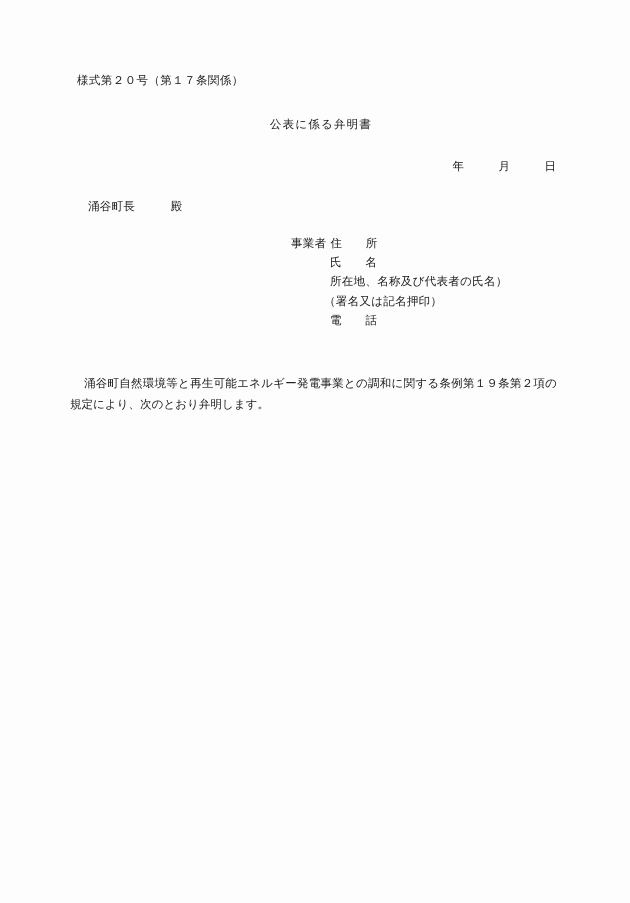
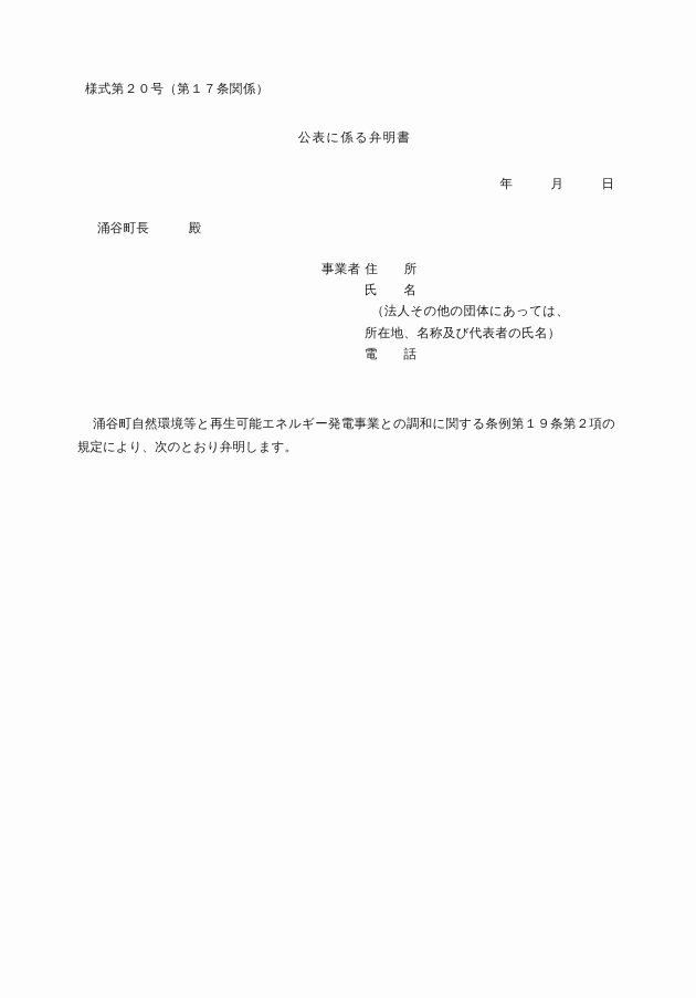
  様式第２０号（第１７条関係）
  公表に係る弁明書
  年 月 日
  涌谷町長 殿
  事業者 住 所
  氏 名
+ （法人その他の団体にあっては、
  所在地、名称及び代表者の氏名）
- （署名又は記名押印）
  電 話
  涌谷町自然環境等と再生可能エネルギー発電事業との調和に関する条例第１９条第２項の規定により、次のとおり弁明します。
